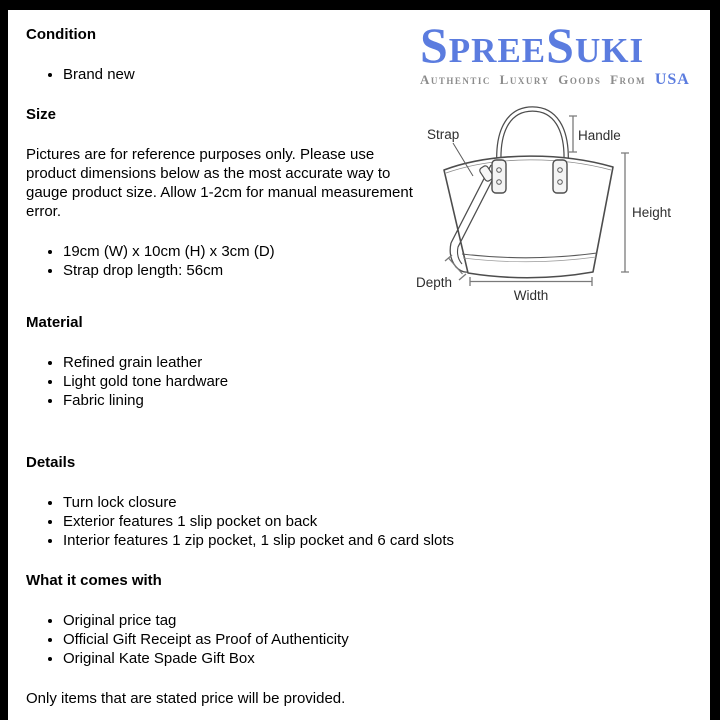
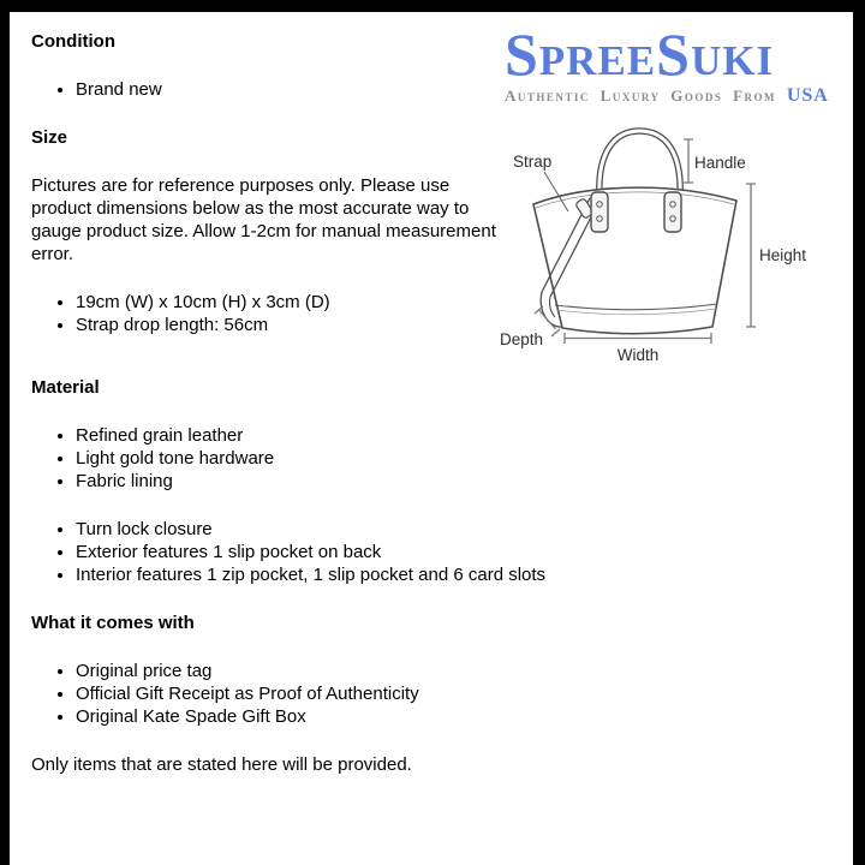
  SpreeSuki
  Authentic Luxury Goods From USA
  Strap
  Handle
  Height
  Depth
  Width
  Condition
  Brand new
  Size
  Pictures are for reference purposes only. Please use product dimensions below as the most accurate way to gauge product size. Allow 1-2cm for manual measurement error.
  19cm (W) x 10cm (H) x 3cm (D)
  Strap drop length: 56cm
  Material
  Refined grain leather
  Light gold tone hardware
  Fabric lining
- Details
  Turn lock closure
  Exterior features 1 slip pocket on back
  Interior features 1 zip pocket, 1 slip pocket and 6 card slots
  What it comes with
  Original price tag
  Official Gift Receipt as Proof of Authenticity
  Original Kate Spade Gift Box
- Only items that are stated price will be provided.
+ Only items that are stated here will be provided.
